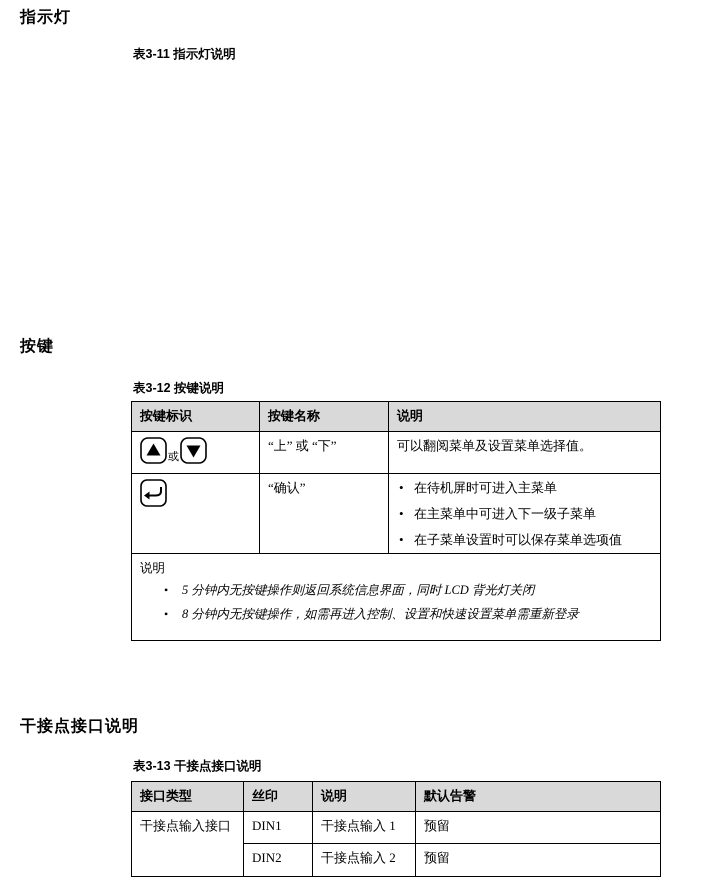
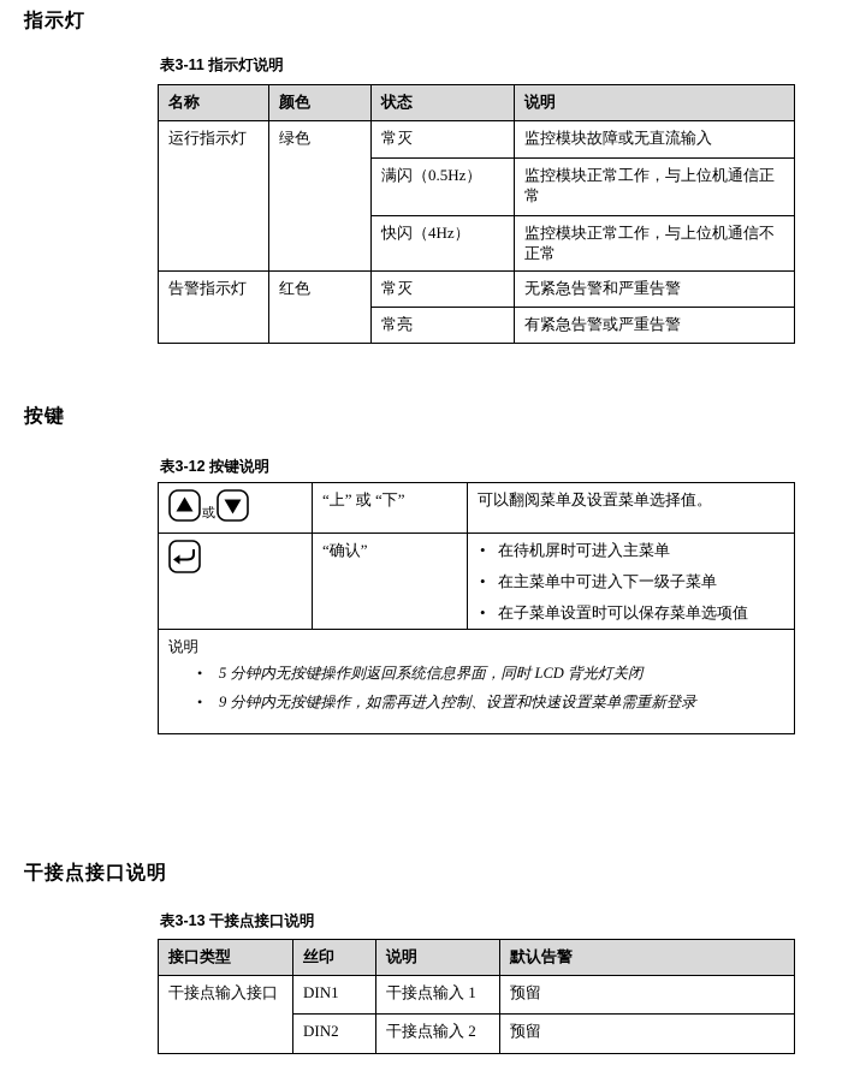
  指示灯
  表3-11 指示灯说明
+ 名称	颜色	状态	说明
+ 运行指示灯	绿色	常灭	监控模块故障或无直流输入
+ 满闪（0.5Hz）	监控模块正常工作，与上位机通信正常
+ 快闪（4Hz）	监控模块正常工作，与上位机通信不正常
+ 告警指示灯	红色	常灭	无紧急告警和严重告警
+ 常亮	有紧急告警或严重告警
  按键
  表3-12 按键说明
- 按键标识	按键名称	说明
  或	“上” 或 “下”	可以翻阅菜单及设置菜单选择值。
  	“确认”	在待机屏时可进入主菜单 在主菜单中可进入下一级子菜单 在子菜单设置时可以保存菜单选项值
- 说明 5 分钟内无按键操作则返回系统信息界面，同时 LCD 背光灯关闭 8 分钟内无按键操作，如需再进入控制、设置和快速设置菜单需重新登录
+ 说明 5 分钟内无按键操作则返回系统信息界面，同时 LCD 背光灯关闭 9 分钟内无按键操作，如需再进入控制、设置和快速设置菜单需重新登录
  干接点接口说明
  表3-13 干接点接口说明
  接口类型	丝印	说明	默认告警
  干接点输入接口	DIN1	干接点输入 1	预留
  DIN2	干接点输入 2	预留
